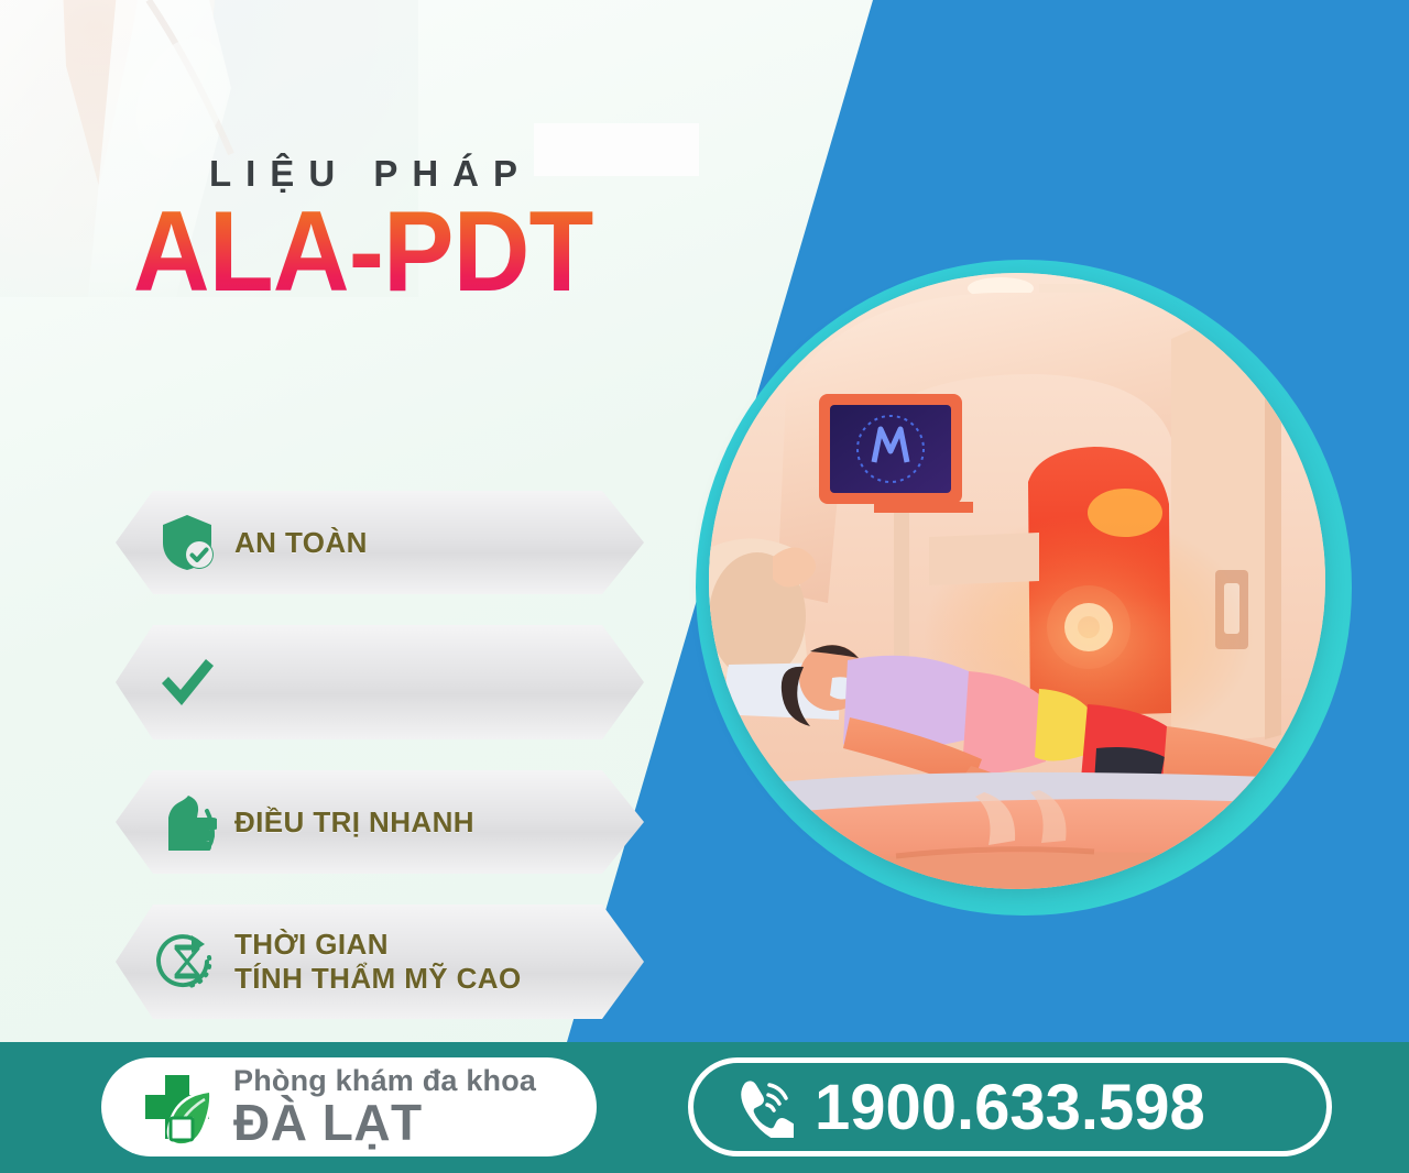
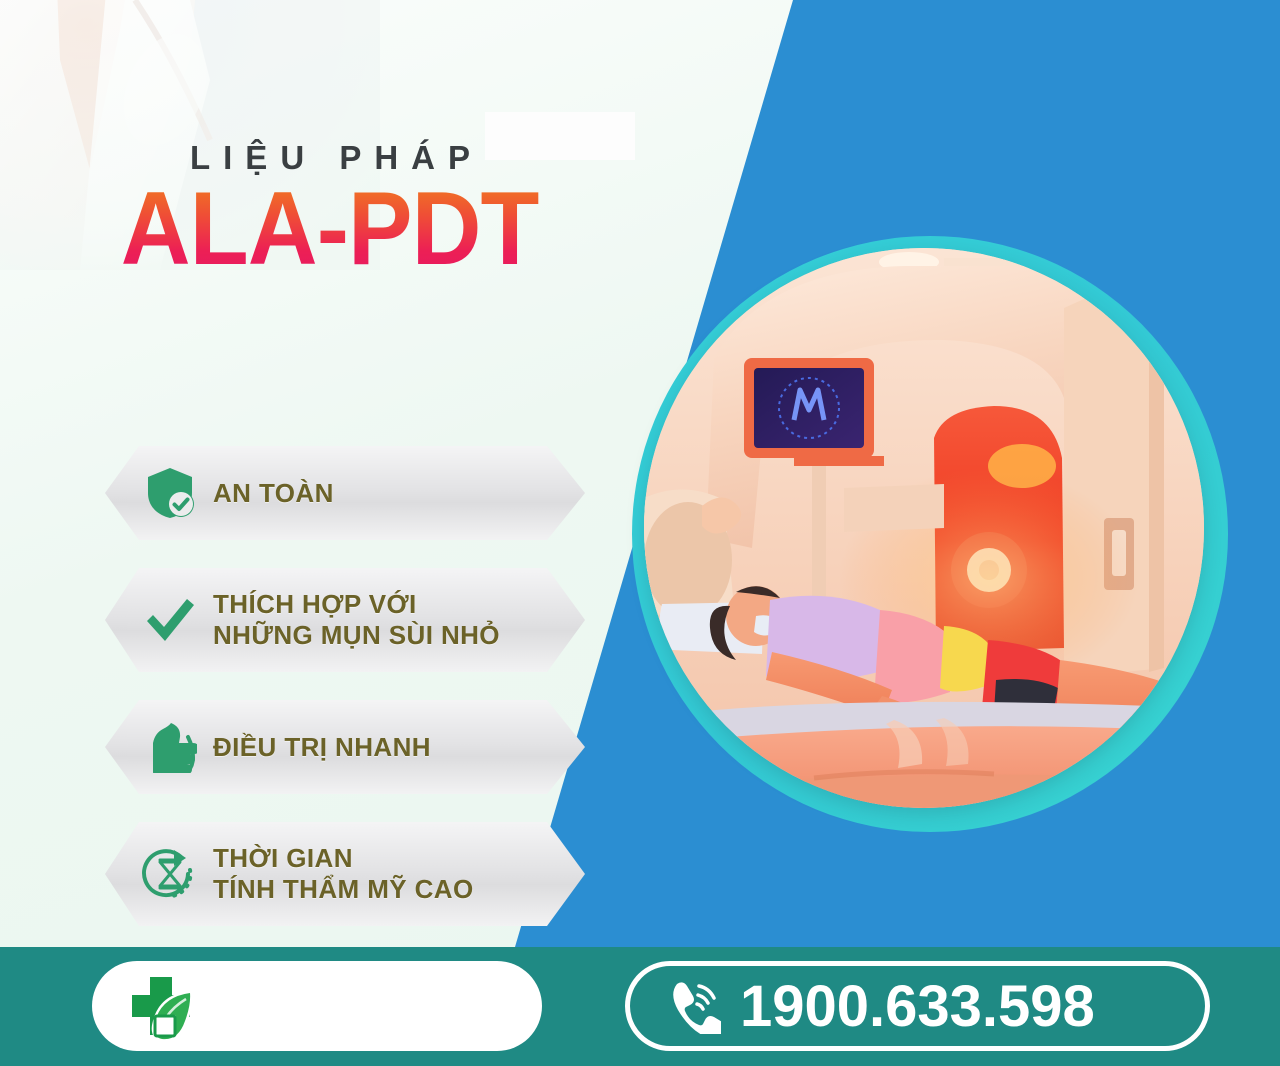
  LIỆU PHÁP
  ALA-PDT
  AN TOÀN
+ THÍCH HỢP VỚI
+ NHỮNG MỤN SÙI NHỎ
  ĐIỀU TRỊ NHANH
  THỜI GIAN
  TÍNH THẨM MỸ CAO
- Phòng khám đa khoa ĐÀ LẠT
  1900.633.598
